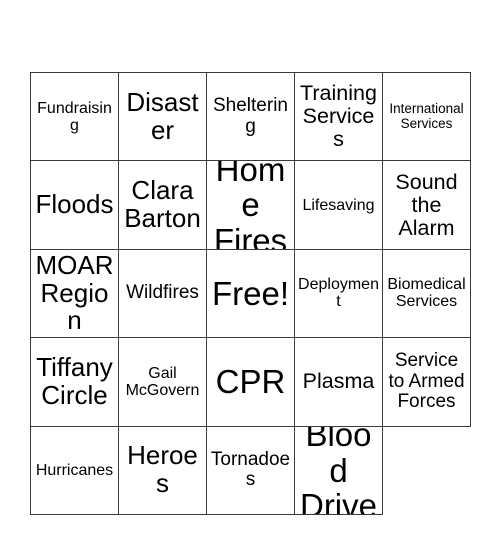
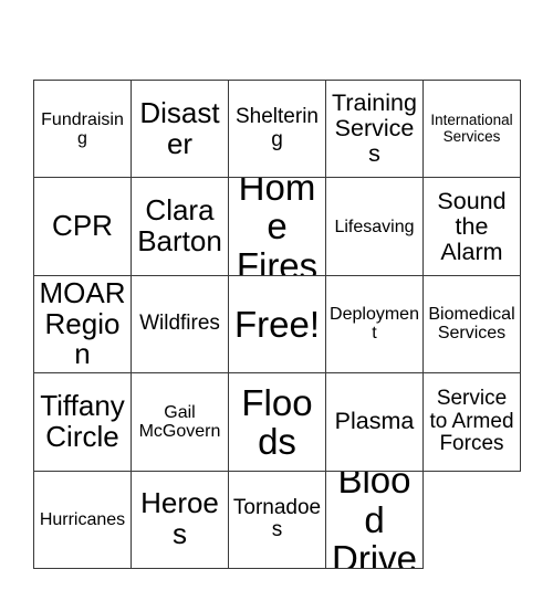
  Fundraising
  Disaster
  Sheltering
  Training Services
  International Services
- Floods
+ CPR
  Clara Barton
  Home Fires
  Lifesaving
  Sound the Alarm
  MOAR Region
  Wildfires
  Free!
  Deployment
  Biomedical Services
  Tiffany Circle
  Gail McGovern
- CPR
+ Floods
  Plasma
  Service to Armed Forces
  Hurricanes
  Heroes
  Tornadoes
  Blood Drive
